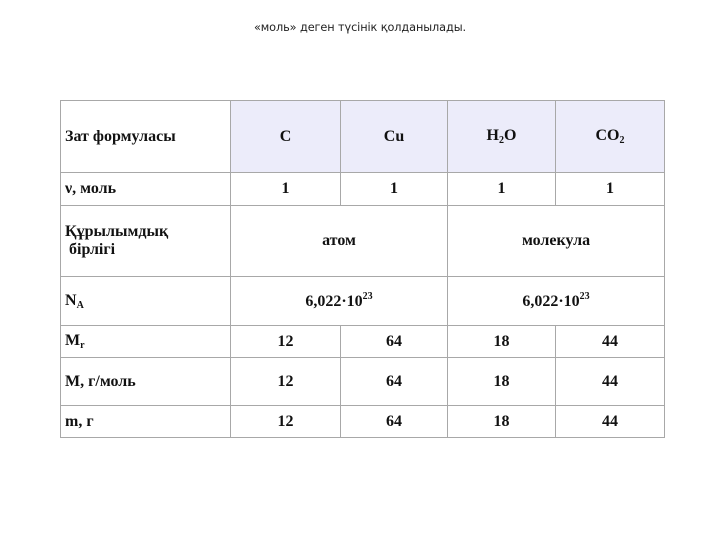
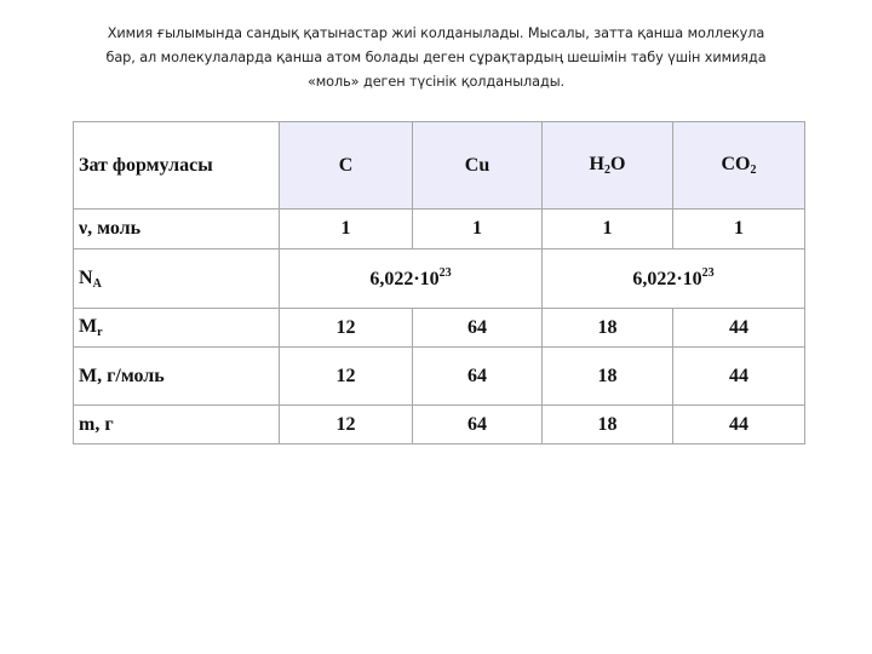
+ Химия ғылымында сандық қатынастар жиі колданылады. Мысалы, затта қанша моллекула
+ бар, ал молекулаларда қанша атом болады деген сұрақтардың шешімін табу үшін химияда
  «моль» деген түсінік қолданылады.
  Зат формуласы	C	Cu	H2O	CO2
  ν, моль	1	1	1	1
- Құрылымдық бірлігі	атом	молекула
  NA	6,022·1023	6,022·1023
  Mr	12	64	18	44
  M, г/моль	12	64	18	44
  m, г	12	64	18	44
